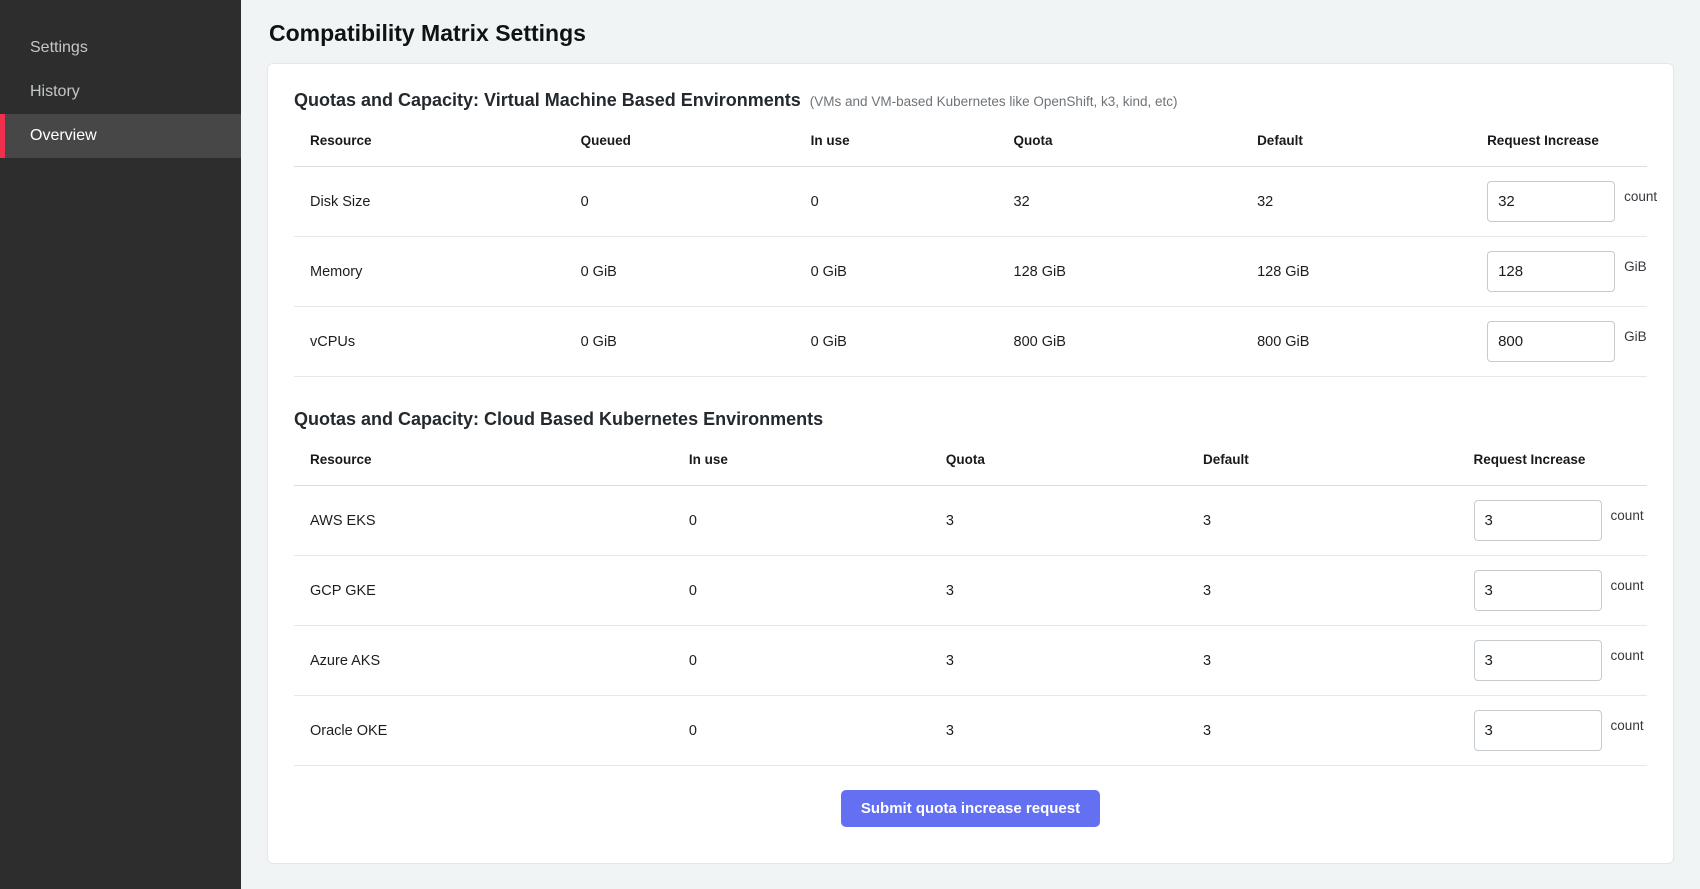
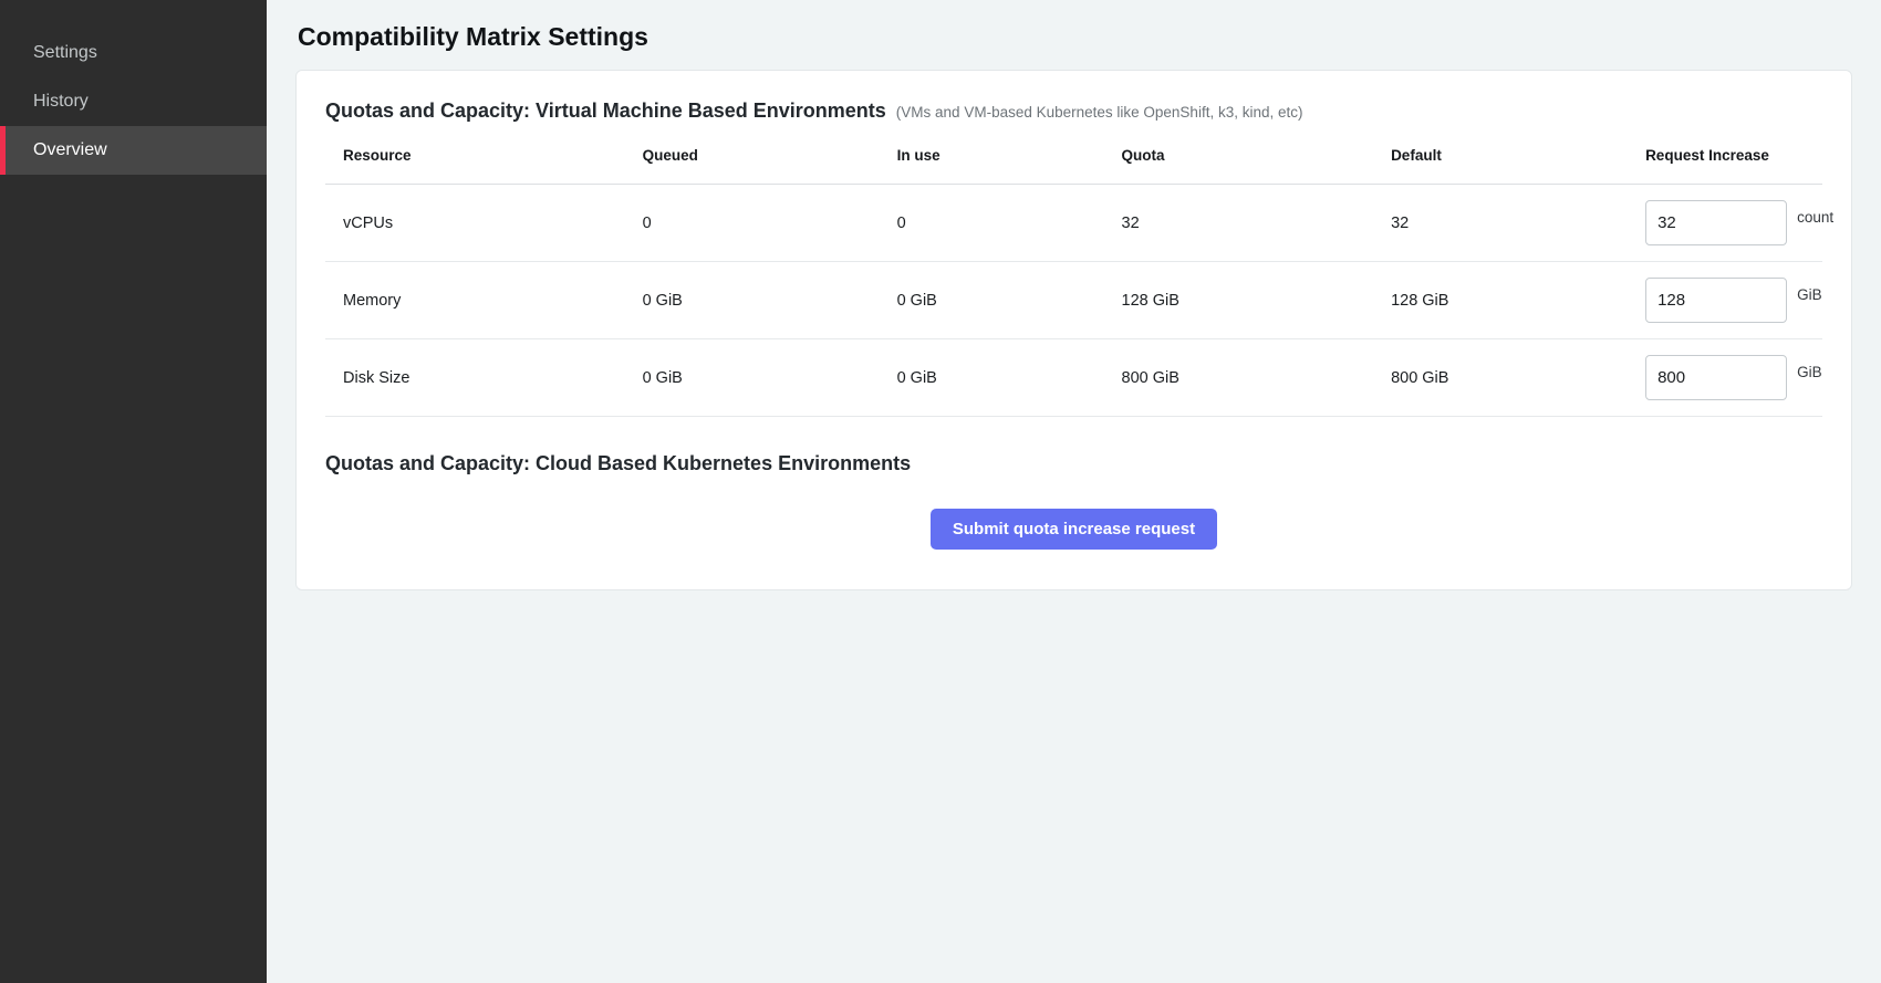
  Settings
  History
  Overview
  Compatibility Matrix Settings
  Quotas and Capacity: Virtual Machine Based Environments
  (VMs and VM-based Kubernetes like OpenShift, k3, kind, etc)
  Resource	Queued	In use	Quota	Default	Request Increase
- Disk Size	0	0	32	32	32 count
+ vCPUs	0	0	32	32	32 count
  Memory	0 GiB	0 GiB	128 GiB	128 GiB	128 GiB
- vCPUs	0 GiB	0 GiB	800 GiB	800 GiB	800 GiB
+ Disk Size	0 GiB	0 GiB	800 GiB	800 GiB	800 GiB
  Quotas and Capacity: Cloud Based Kubernetes Environments
- Resource	In use	Quota	Default	Request Increase
- AWS EKS	0	3	3	3 count
- GCP GKE	0	3	3	3 count
- Azure AKS	0	3	3	3 count
- Oracle OKE	0	3	3	3 count
  Submit quota increase request
